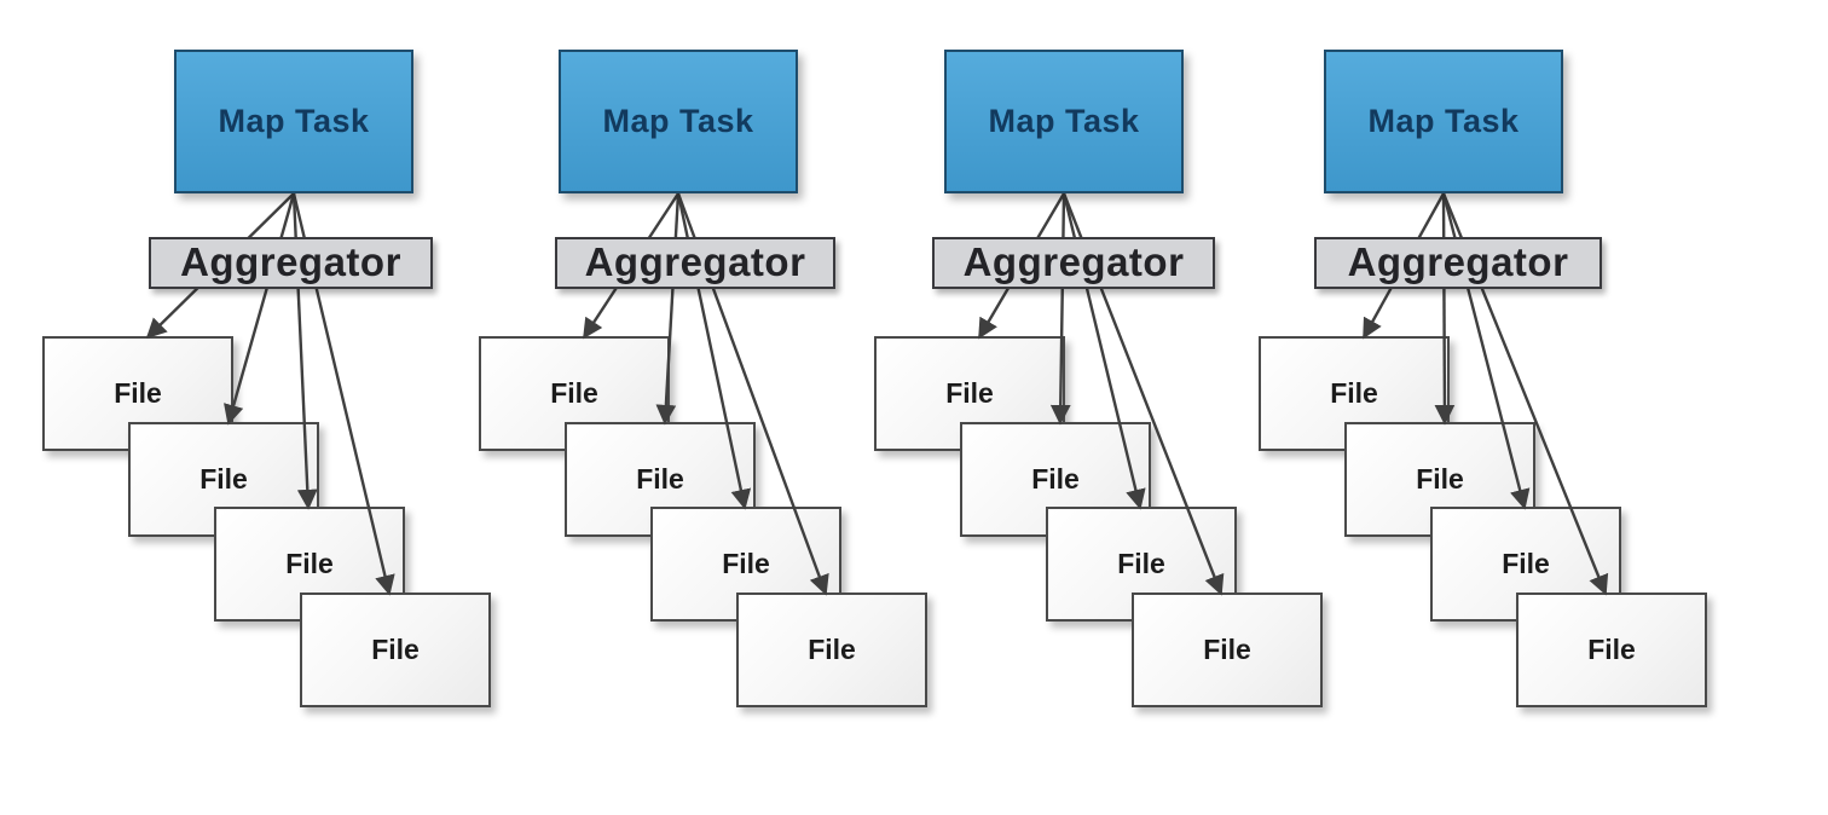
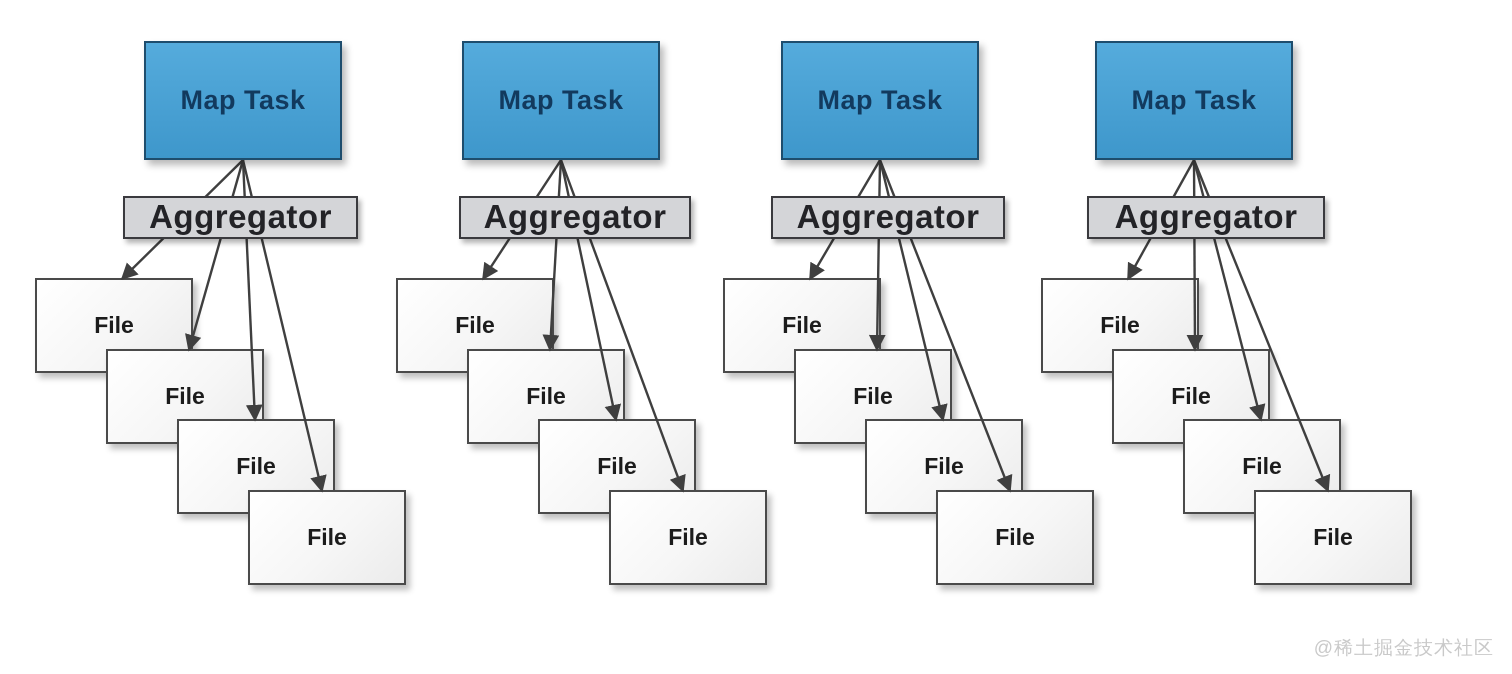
+ @稀土掘金技术社区
  Map Task
  Aggregator
  File
  File
  File
  File
  Map Task
  Aggregator
  File
  File
  File
  File
  Map Task
  Aggregator
  File
  File
  File
  File
  Map Task
  Aggregator
  File
  File
  File
  File
